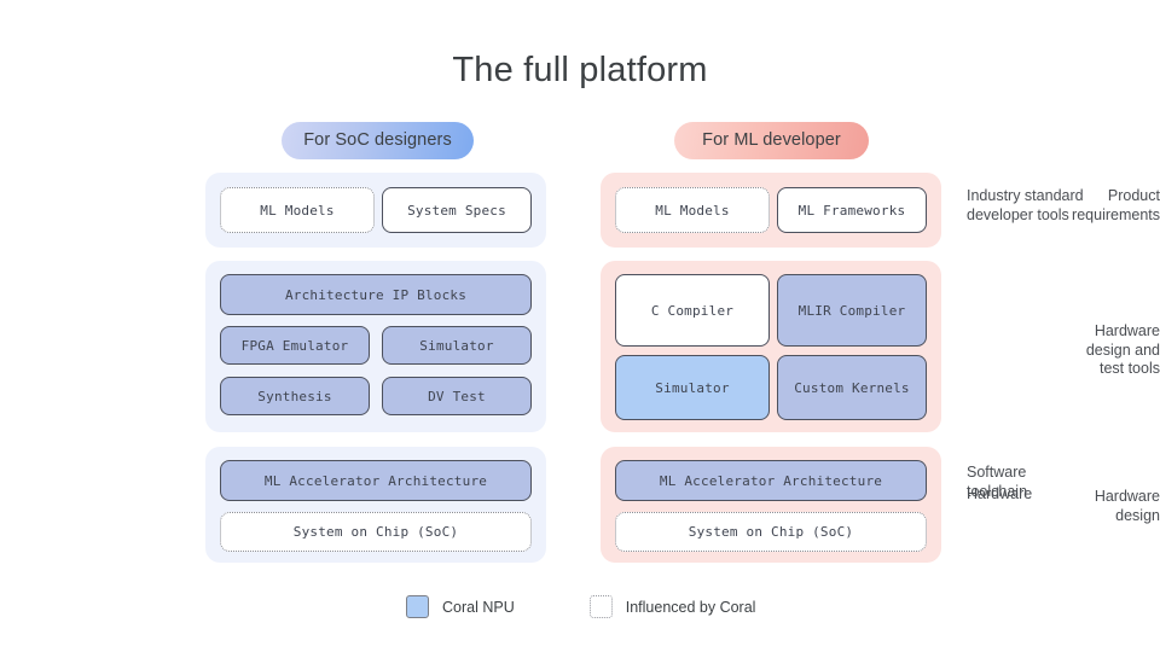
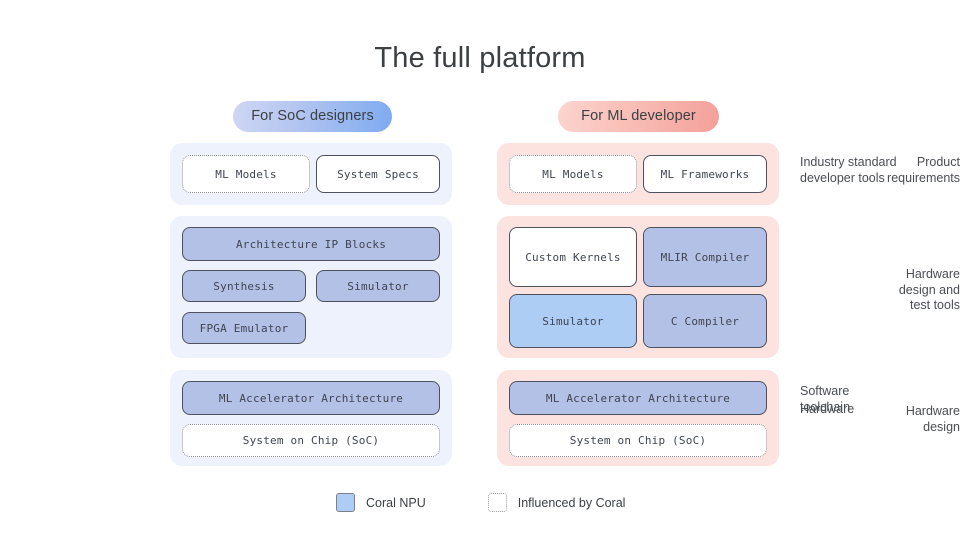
  The full platform
  For SoC designers
  For ML developer
  Product
  requirements
  Hardware
  design and
  test tools
  Hardware
  design
  Industry standard
  developer tools
  Software
  toolchain
  Hardware
  ML Models
  System Specs
  Architecture IP Blocks
- FPGA Emulator
+ Synthesis
  Simulator
- Synthesis
+ FPGA Emulator
- DV Test
  ML Accelerator Architecture
  System on Chip (SoC)
  ML Models
  ML Frameworks
- C Compiler
+ Custom Kernels
  MLIR Compiler
  Simulator
- Custom Kernels
+ C Compiler
  ML Accelerator Architecture
  System on Chip (SoC)
  Coral NPU
  Influenced by Coral
